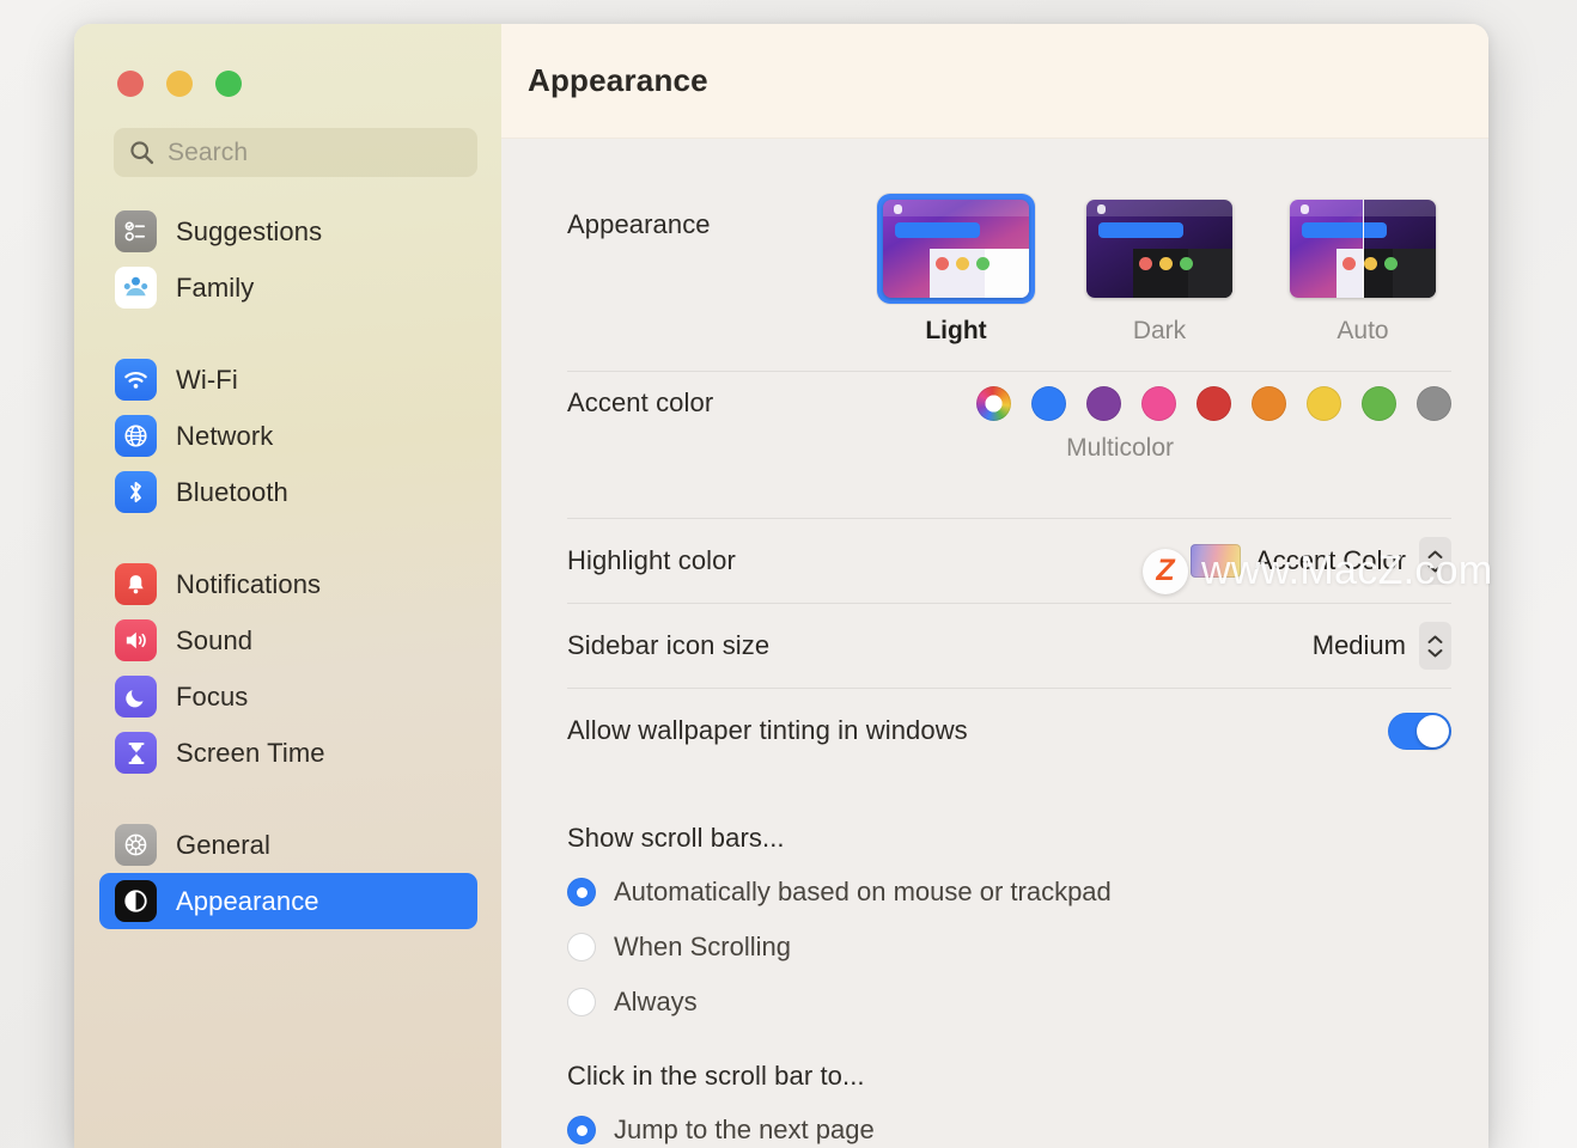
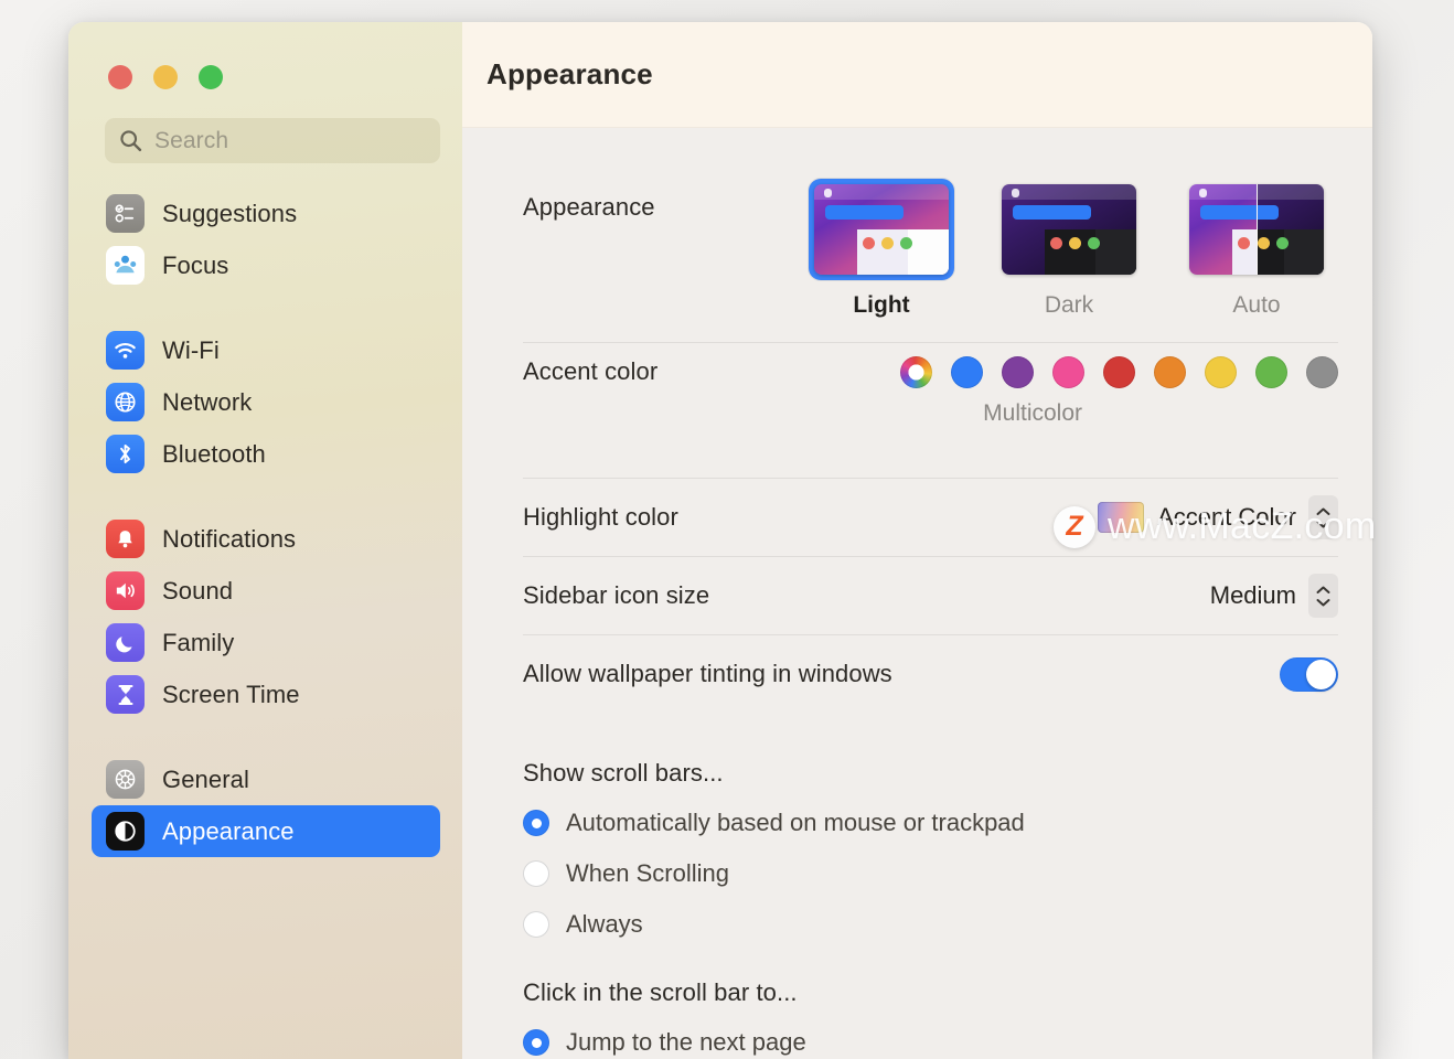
  Search
  Suggestions
- Family
+ Focus
  Wi-Fi
  Network
  Bluetooth
  Notifications
  Sound
- Focus
+ Family
  Screen Time
  General
  Appearance
  Appearance
  Appearance
  Light
  Dark
  Auto
  Accent color
  Multicolor
  Highlight color
  Accent Color
  Sidebar icon size
  Medium
  Allow wallpaper tinting in windows
  Show scroll bars...
  Automatically based on mouse or trackpad
  When Scrolling
  Always
  Click in the scroll bar to...
  Jump to the next page
  Z
  www.MacZ.com
